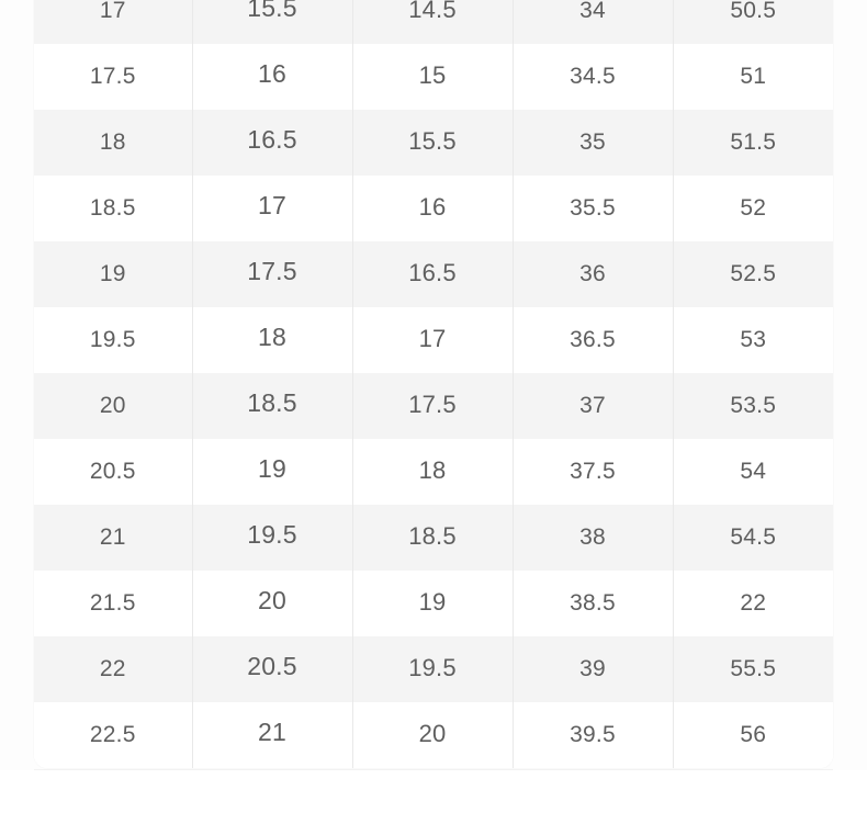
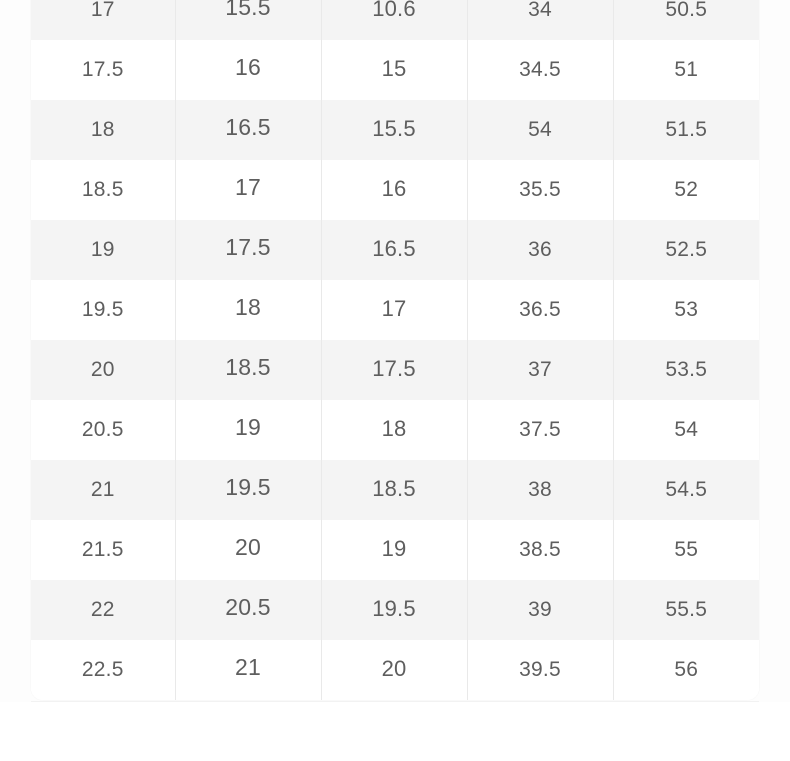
- 17	15.5	14.5	34	50.5
+ 17	15.5	10.6	34	50.5
  17.5	16	15	34.5	51
- 18	16.5	15.5	35	51.5
+ 18	16.5	15.5	54	51.5
  18.5	17	16	35.5	52
  19	17.5	16.5	36	52.5
  19.5	18	17	36.5	53
  20	18.5	17.5	37	53.5
  20.5	19	18	37.5	54
  21	19.5	18.5	38	54.5
- 21.5	20	19	38.5	22
+ 21.5	20	19	38.5	55
  22	20.5	19.5	39	55.5
  22.5	21	20	39.5	56
